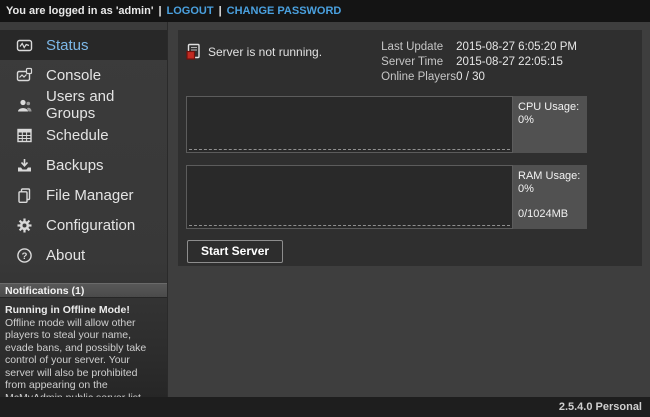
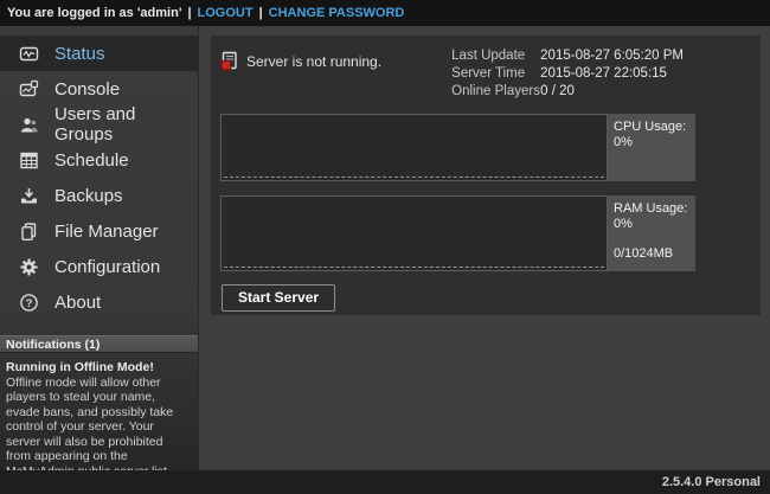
  You are logged in as 'admin'
  |
  LOGOUT
  |
  CHANGE PASSWORD
  Status
  Console
  Users and Groups
  Schedule
  Backups
  File Manager
  Configuration
  ?
  About
  Notifications (1)
  Running in Offline Mode!
  Offline mode will allow other players to steal your name, evade bans, and possibly take control of your server. Your server will also be prohibited from appearing on the
  Server is not running.
  Last Update
  2015-08-27 6:05:20 PM
  Server Time
  2015-08-27 22:05:15
  Online Players
- 0 / 30
+ 0 / 20
  CPU Usage:
  0%
  RAM Usage:
  0%
  0/1024MB
  Start Server
  2.5.4.0 Personal
